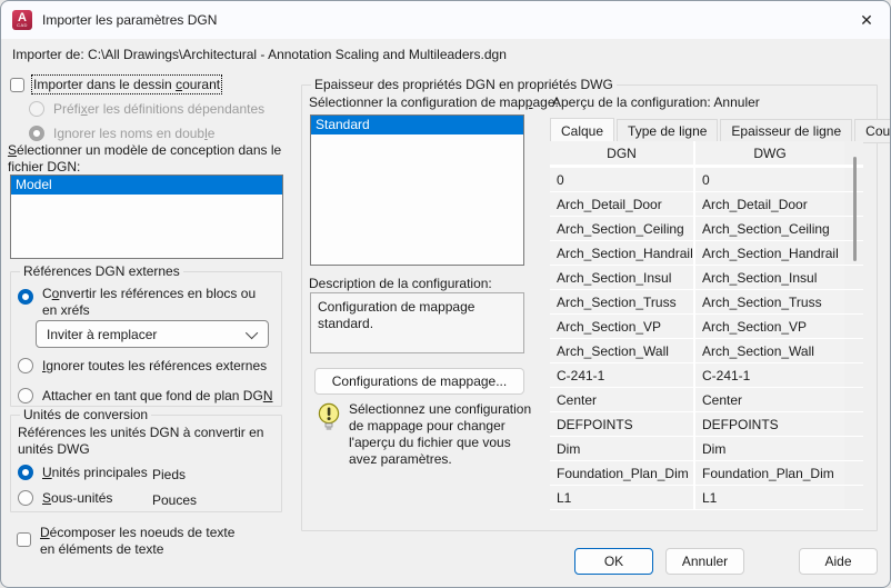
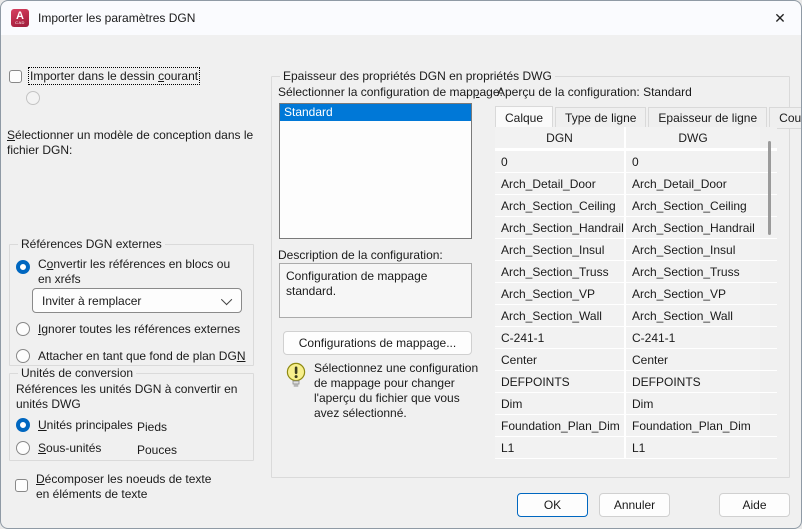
  A
  Importer les paramètres DGN
  ✕
- Importer de: C:\All Drawings\Architectural - Annotation Scaling and Multileaders.dgn
  Importer dans le dessin courant
- Préfixer les définitions dépendantes
- Ignorer les noms en double
  Sélectionner un modèle de conception dans le fichier DGN:
- Model
  Références DGN externes
  Convertir les références en blocs ou en xréfs
  Inviter à remplacer
  Ignorer toutes les références externes
  Attacher en tant que fond de plan DGN
  Unités de conversion
  Références les unités DGN à convertir en unités DWG
  Unités principales
  Pieds
  Sous-unités
  Pouces
  Décomposer les noeuds de texte en éléments de texte
  Epaisseur des propriétés DGN en propriétés DWG
  Sélectionner la configuration de mappage:
  Standard
  Description de la configuration:
  Configuration de mappage standard.
  Confi
  g
  urations de mappage...
- Sélectionnez une configuration de mappage pour changer l'aperçu du fichier que vous avez paramètres.
+ Sélectionnez une configuration de mappage pour changer l'aperçu du fichier que vous avez sélectionné.
- Aperçu de la configuration: Annuler
+ Aperçu de la configuration: Standard
  Calque
  Type de ligne
  Epaisseur de ligne
  DGN
  DWG
  0
  0
  Arch_Detail_Door
  Arch_Detail_Door
  Arch_Section_Ceiling
  Arch_Section_Ceiling
  Arch_Section_Handrail
  Arch_Section_Handrail
  Arch_Section_Insul
  Arch_Section_Insul
  Arch_Section_Truss
  Arch_Section_Truss
  Arch_Section_VP
  Arch_Section_VP
  Arch_Section_Wall
  Arch_Section_Wall
  C-241-1
  C-241-1
  Center
  Center
  DEFPOINTS
  DEFPOINTS
  Dim
  Dim
  Foundation_Plan_Dim
  Foundation_Plan_Dim
  L1
  L1
  OK
  Annuler
  Aide
